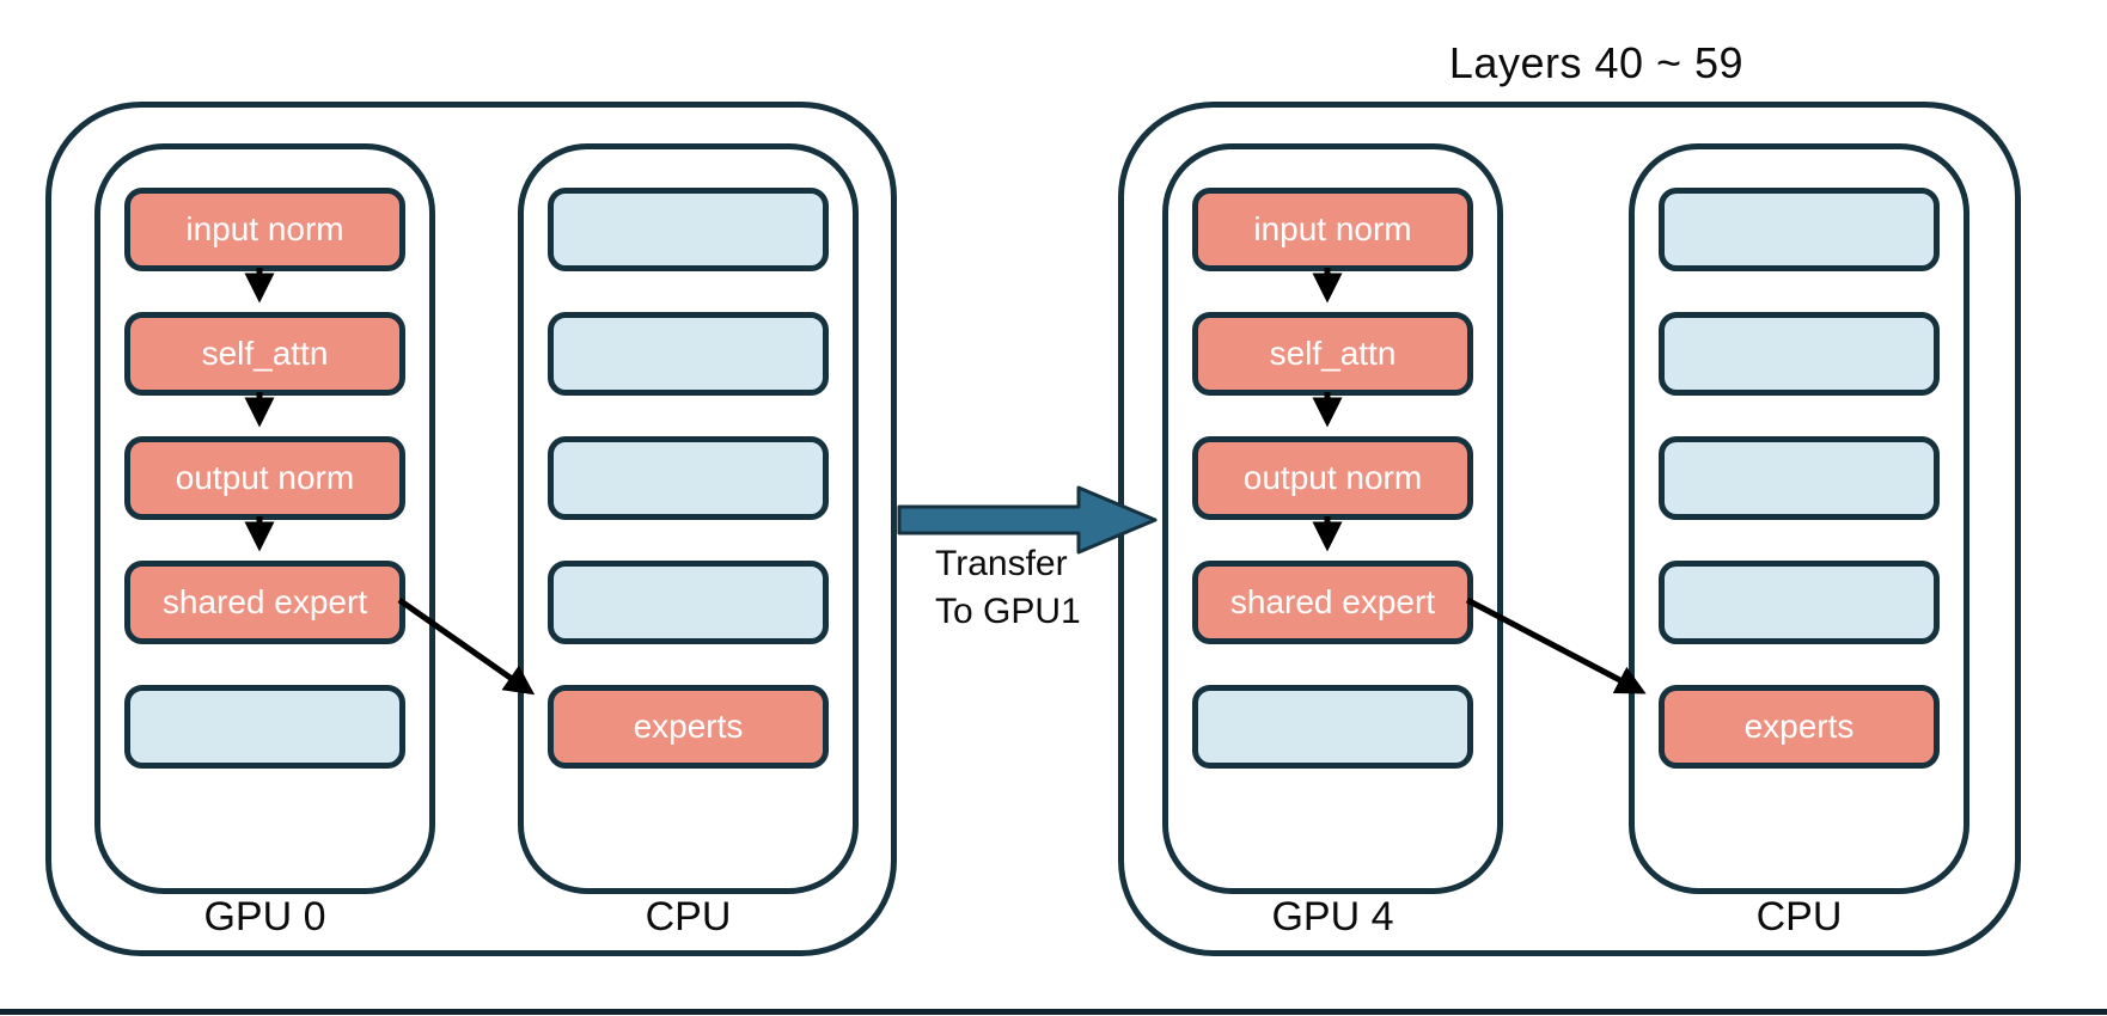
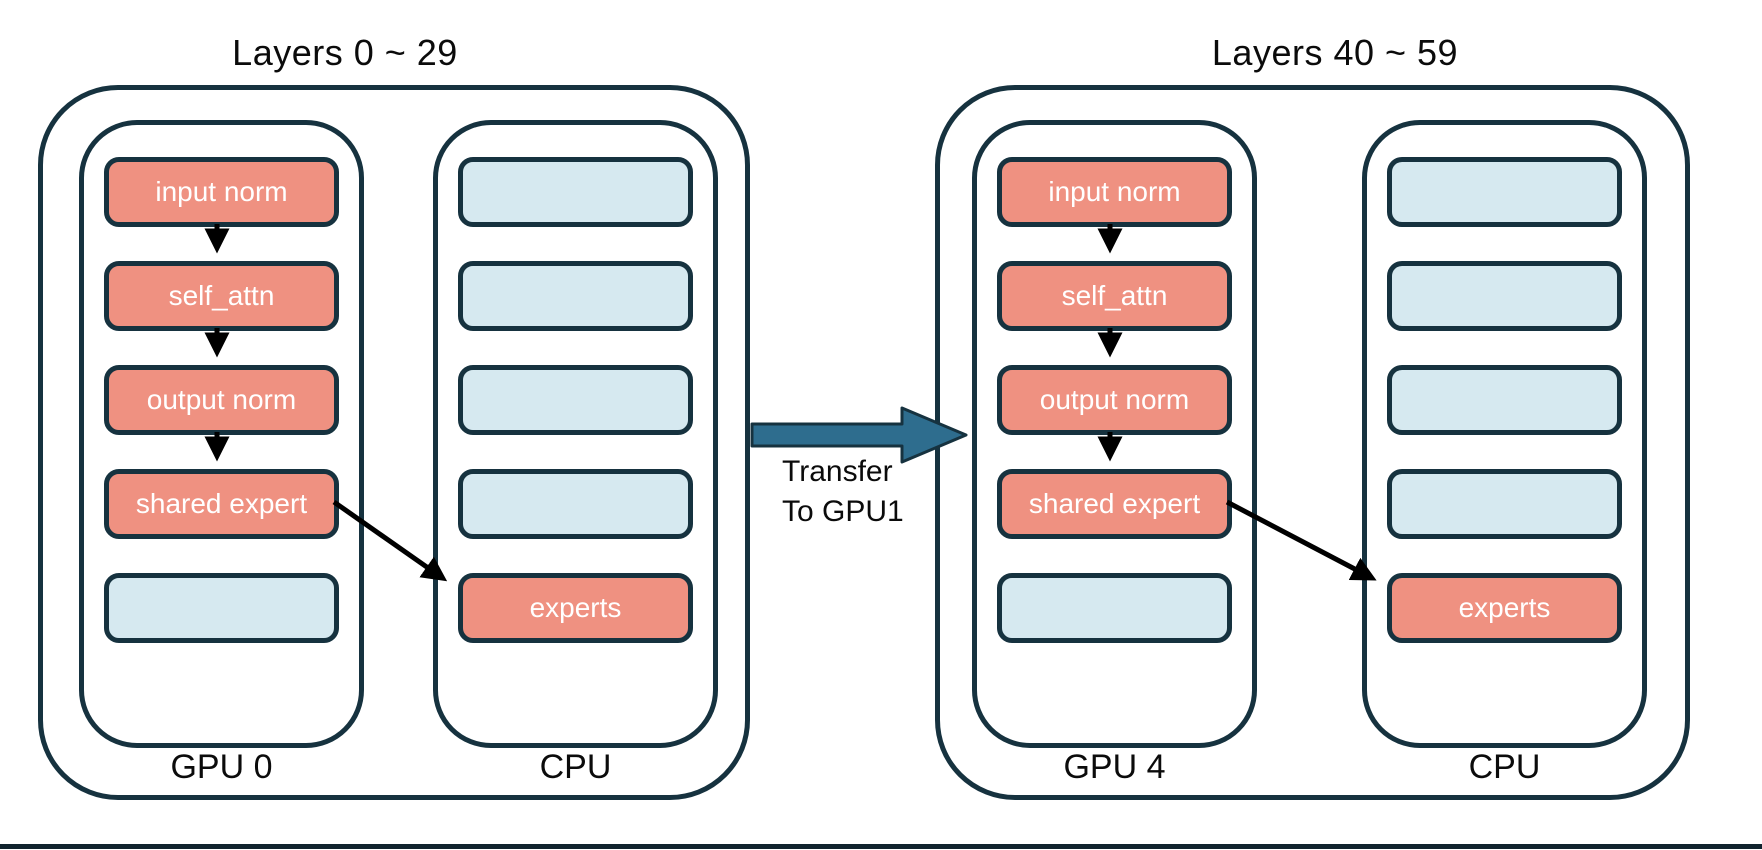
+ Layers 0 ~ 29
  Layers 40 ~ 59
  input norm
  self_attn
  output norm
  shared expert
  experts
  GPU 0
  CPU
  input norm
  self_attn
  output norm
  shared expert
  experts
  GPU 4
  CPU
  Transfer
  To GPU1
